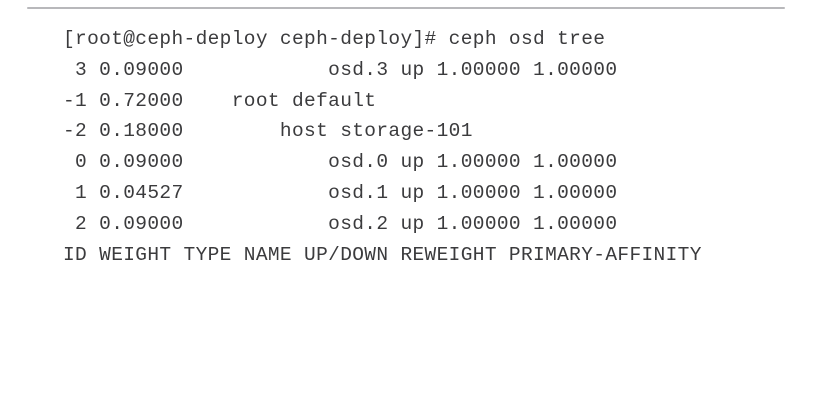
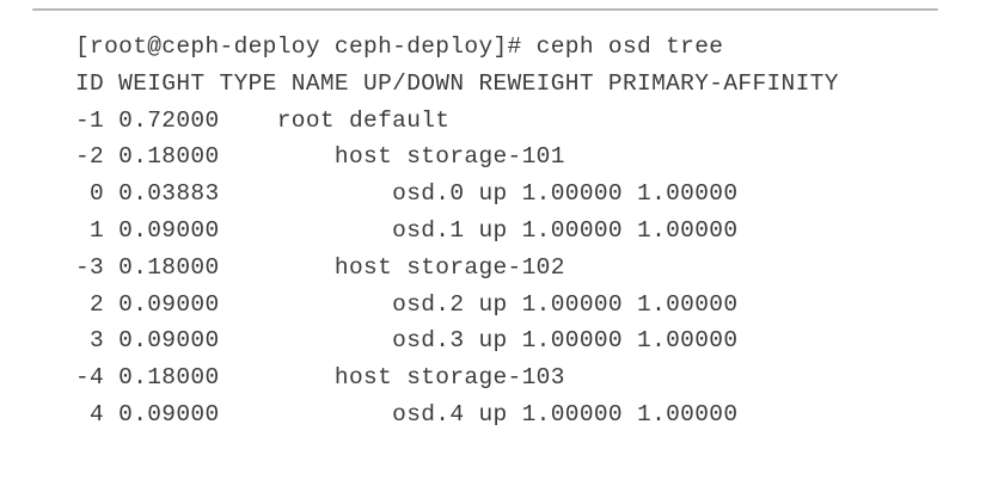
  [root@ceph-deploy ceph-deploy]# ceph osd tree
- 3 0.09000 osd.3 up 1.00000 1.00000
+ ID WEIGHT TYPE NAME UP/DOWN REWEIGHT PRIMARY-AFFINITY
  -1 0.72000 root default
  -2 0.18000 host storage-101
- 0 0.09000 osd.0 up 1.00000 1.00000
+ 0 0.03883 osd.0 up 1.00000 1.00000
- 1 0.04527 osd.1 up 1.00000 1.00000
+ 1 0.09000 osd.1 up 1.00000 1.00000
+ -3 0.18000 host storage-102
  2 0.09000 osd.2 up 1.00000 1.00000
- ID WEIGHT TYPE NAME UP/DOWN REWEIGHT PRIMARY-AFFINITY
+ 3 0.09000 osd.3 up 1.00000 1.00000
+ -4 0.18000 host storage-103
+ 4 0.09000 osd.4 up 1.00000 1.00000
